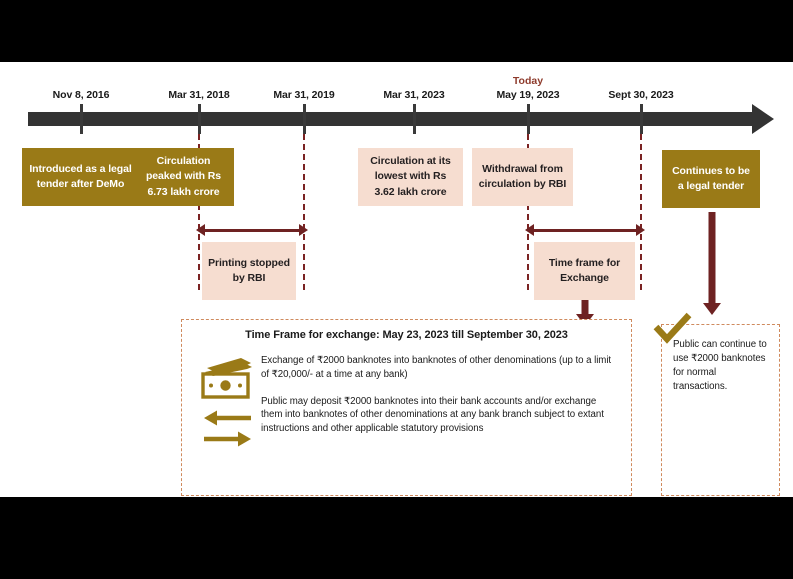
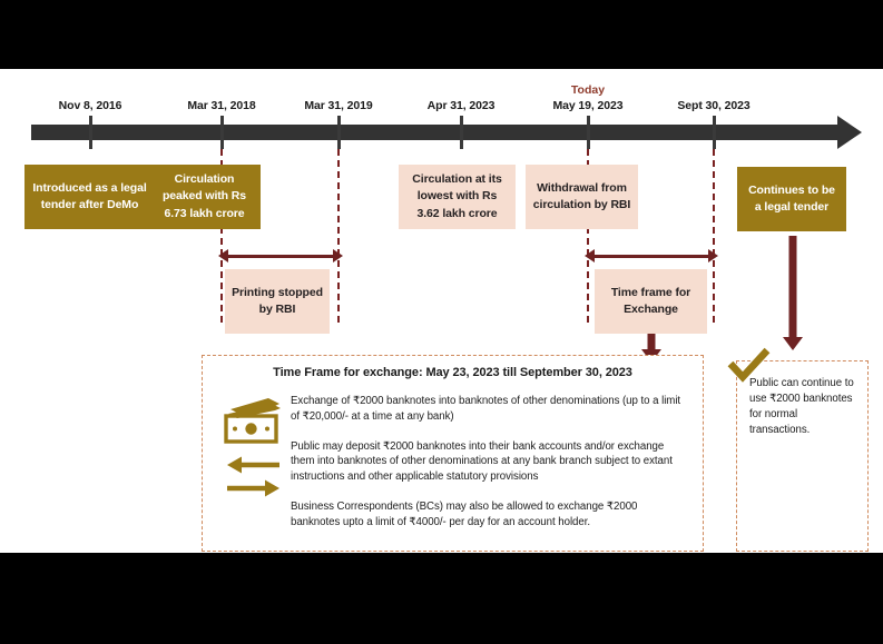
  Nov 8, 2016
  Mar 31, 2018
  Mar 31, 2019
- Mar 31, 2023
+ Apr 31, 2023
  Today
  May 19, 2023
  Sept 30, 2023
  Introduced as a legal tender after DeMo
  Circulation peaked with Rs 6.73 lakh crore
  Circulation at its lowest with Rs 3.62 lakh crore
  Withdrawal from circulation by RBI
  Continues to be a legal tender
  Printing stopped by RBI
  Time frame for Exchange
  Time Frame for exchange: May 23, 2023 till September 30, 2023
  Exchange of ₹2000 banknotes into banknotes of other denominations (up to a limit of ₹20,000/- at a time at any bank)
  Public may deposit ₹2000 banknotes into their bank accounts and/or exchange them into banknotes of other denominations at any bank branch subject to extant instructions and other applicable statutory provisions
+ Business Correspondents (BCs) may also be allowed to exchange ₹2000 banknotes upto a limit of ₹4000/- per day for an account holder.
  Public can continue to use ₹2000 banknotes for normal transactions.
